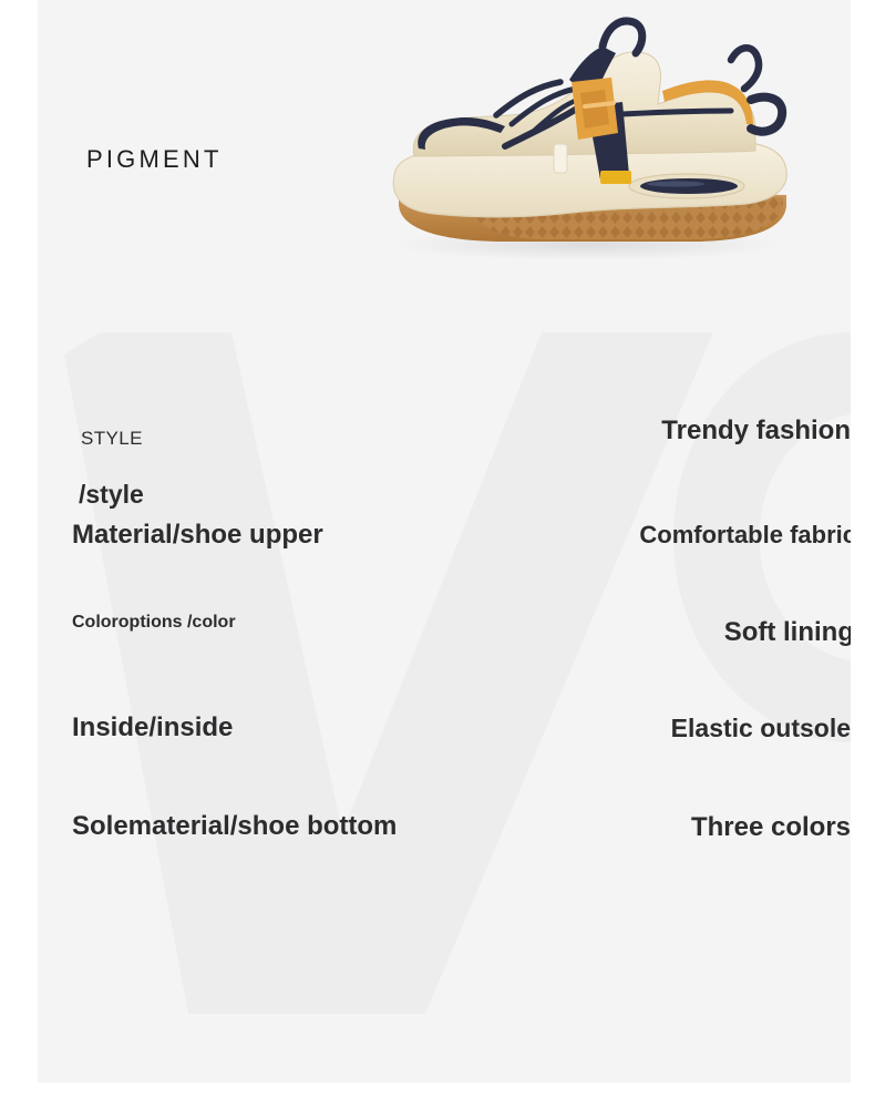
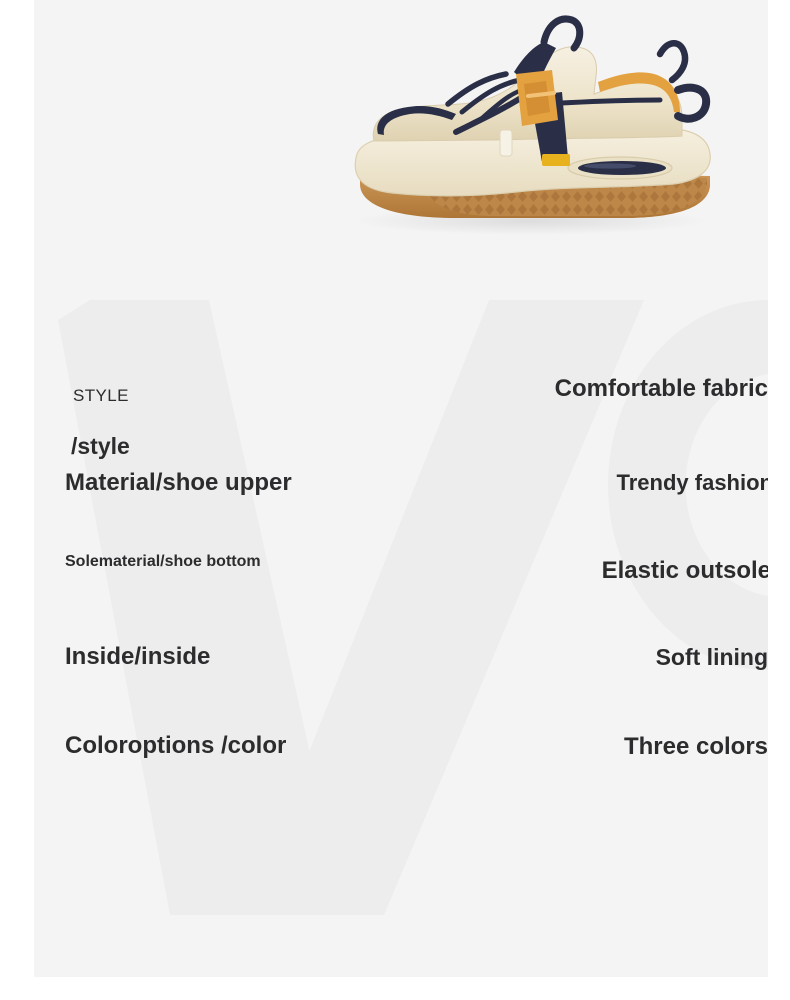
- PIGMENT
  STYLE
  /style
- Trendy fashion
+ Comfortable fabric
  Material/shoe upper
- Comfortable fabric
+ Trendy fashion
- Coloroptions /color
+ Solematerial/shoe bottom
- Soft lining
+ Elastic outsole
  Inside/inside
- Elastic outsole
+ Soft lining
- Solematerial/shoe bottom
+ Coloroptions /color
  Three colors
